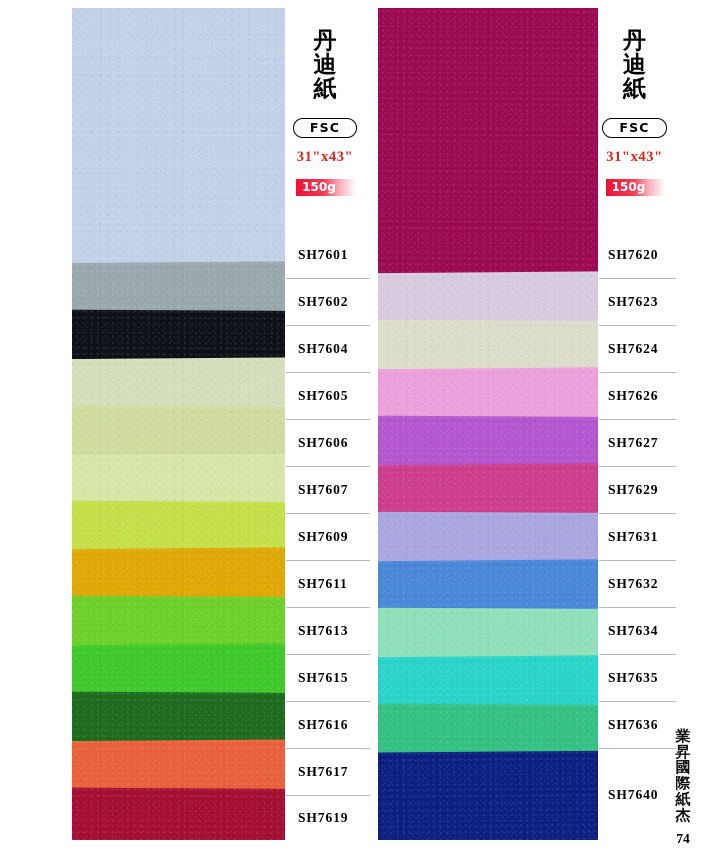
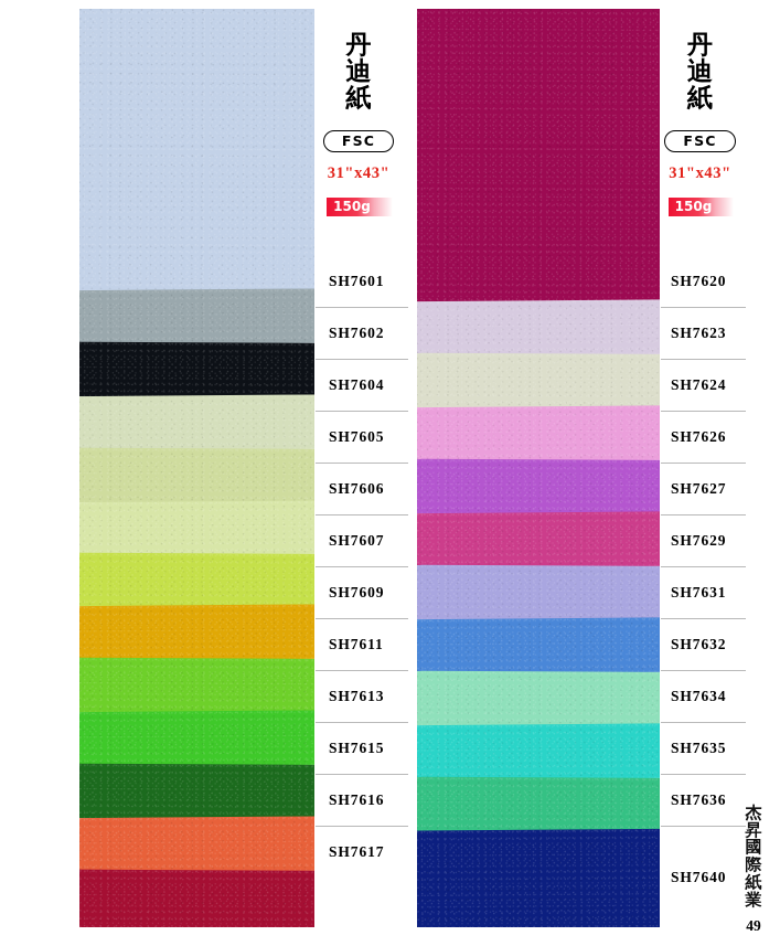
  SH7601
  SH7602
  SH7604
  SH7605
  SH7606
  SH7607
  SH7609
  SH7611
  SH7613
  SH7615
  SH7616
  SH7617
- SH7619
  丹
  迪
  紙
  FSC
  31"x43"
  150g
  SH7620
  SH7623
  SH7624
  SH7626
  SH7627
  SH7629
  SH7631
  SH7632
  SH7634
  SH7635
  SH7636
  SH7640
  丹
  迪
  紙
  FSC
  31"x43"
  150g
- 業
+ 杰
  昇
  國
  際
  紙
- 杰
+ 業
- 74
+ 49
